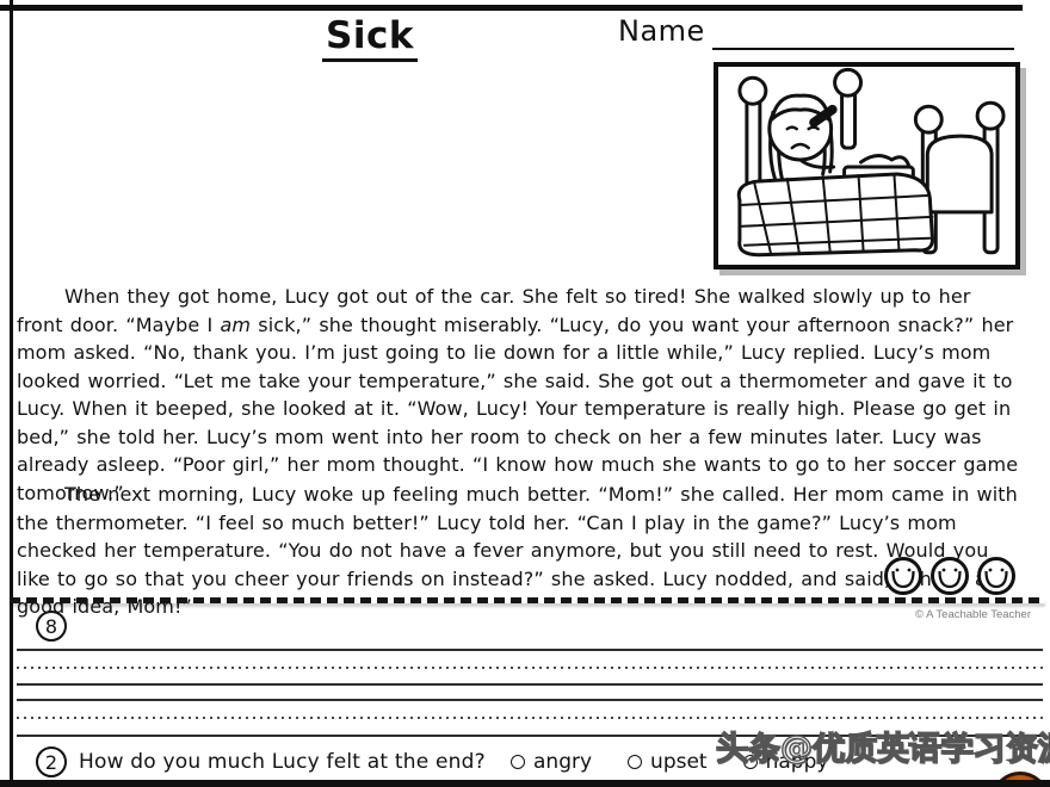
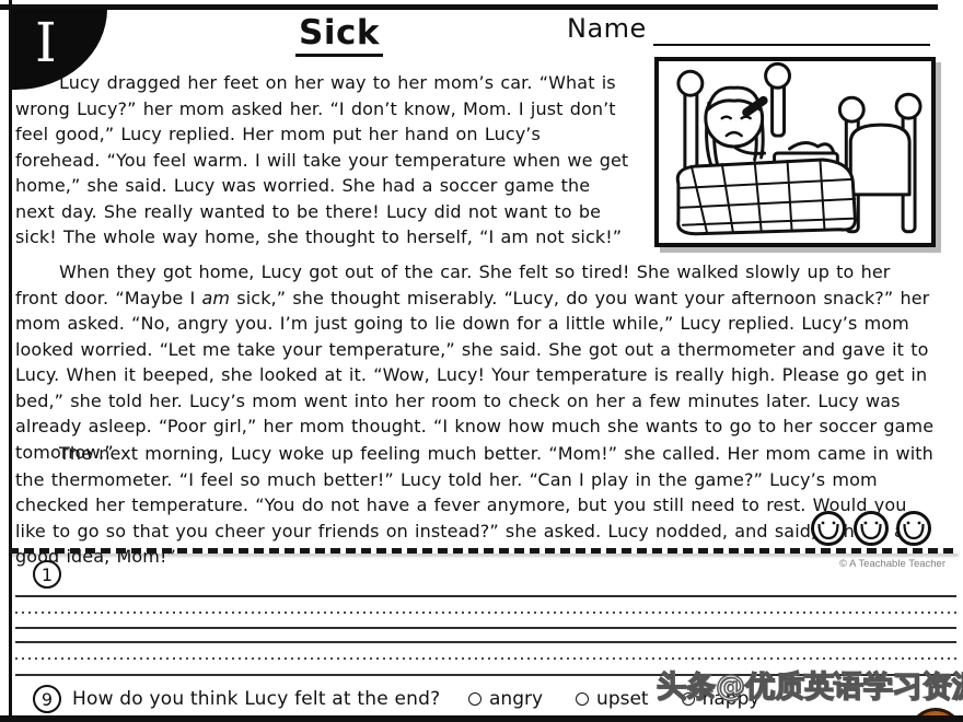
+ I
  Sick
  Name
+ Lucy dragged her feet on her way to her mom’s car. “What is wrong Lucy?” her mom asked her. “I don’t know, Mom. I just don’t feel good,” Lucy replied. Her mom put her hand on Lucy’s forehead. “You feel warm. I will take your temperature when we get home,” she said. Lucy was worried. She had a soccer game the next day. She really wanted to be there! Lucy did not want to be sick! The whole way home, she thought to herself, “I am not sick!”
- When they got home, Lucy got out of the car. She felt so tired! She walked slowly up to her front door. “Maybe I am sick,” she thought miserably. “Lucy, do you want your afternoon snack?” her mom asked. “No, thank you. I’m just going to lie down for a little while,” Lucy replied. Lucy’s mom looked worried. “Let me take your temperature,” she said. She got out a thermometer and gave it to Lucy. When it beeped, she looked at it. “Wow, Lucy! Your temperature is really high. Please go get in bed,” she told her. Lucy’s mom went into her room to check on her a few minutes later. Lucy was already asleep. “Poor girl,” her mom thought. “I know how much she wants to go to her soccer game tomorrow.”
+ When they got home, Lucy got out of the car. She felt so tired! She walked slowly up to her front door. “Maybe I am sick,” she thought miserably. “Lucy, do you want your afternoon snack?” her mom asked. “No, angry you. I’m just going to lie down for a little while,” Lucy replied. Lucy’s mom looked worried. “Let me take your temperature,” she said. She got out a thermometer and gave it to Lucy. When it beeped, she looked at it. “Wow, Lucy! Your temperature is really high. Please go get in bed,” she told her. Lucy’s mom went into her room to check on her a few minutes later. Lucy was already asleep. “Poor girl,” her mom thought. “I know how much she wants to go to her soccer game tomorrow.”
  The next morning, Lucy woke up feeling much better. “Mom!” she called. Her mom came in with the thermometer. “I feel so much better!” Lucy told her. “Can I play in the game?” Lucy’s mom checked her temperature. “You do not have a fever anymore, but you still need to rest. Would you like to go so that you cheer your friends on instead?” she asked. Lucy nodded, and saidh good idea, Mom!”
  © A Teachable Teacher
- 8
+ 1
- 2
+ 9
- How do you much Lucy felt at the end?
+ How do you think Lucy felt at the end?
  angry
  upset
  happy
  头条@优质英语学习资
